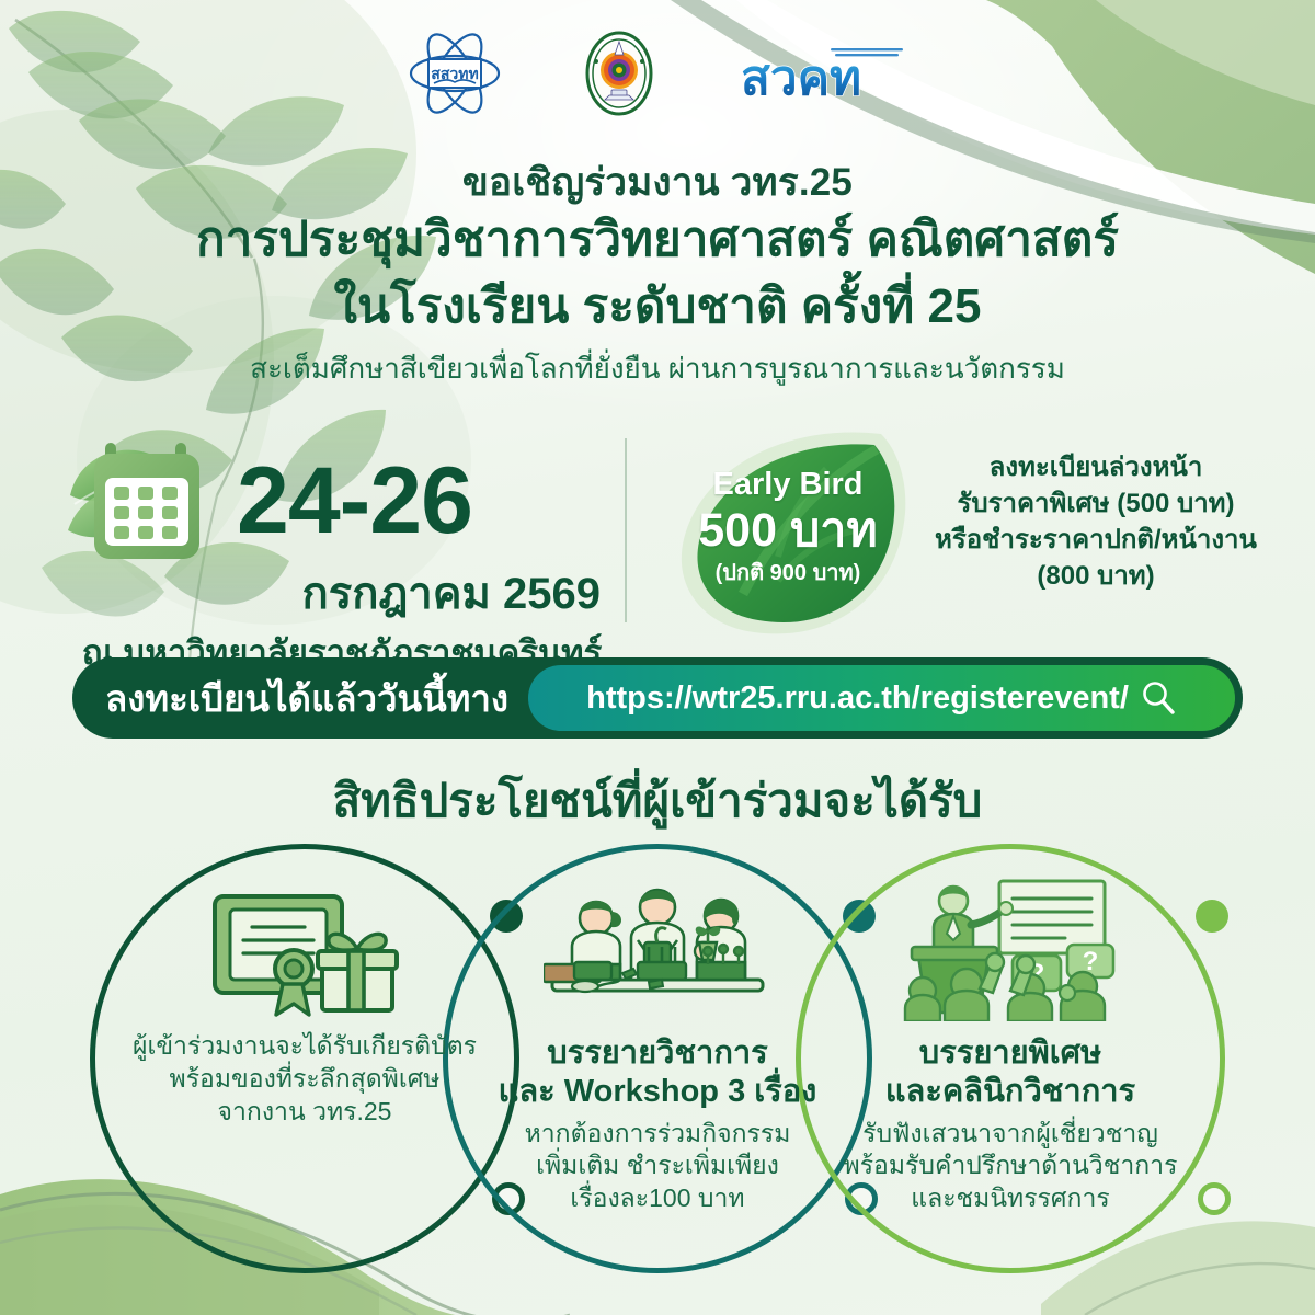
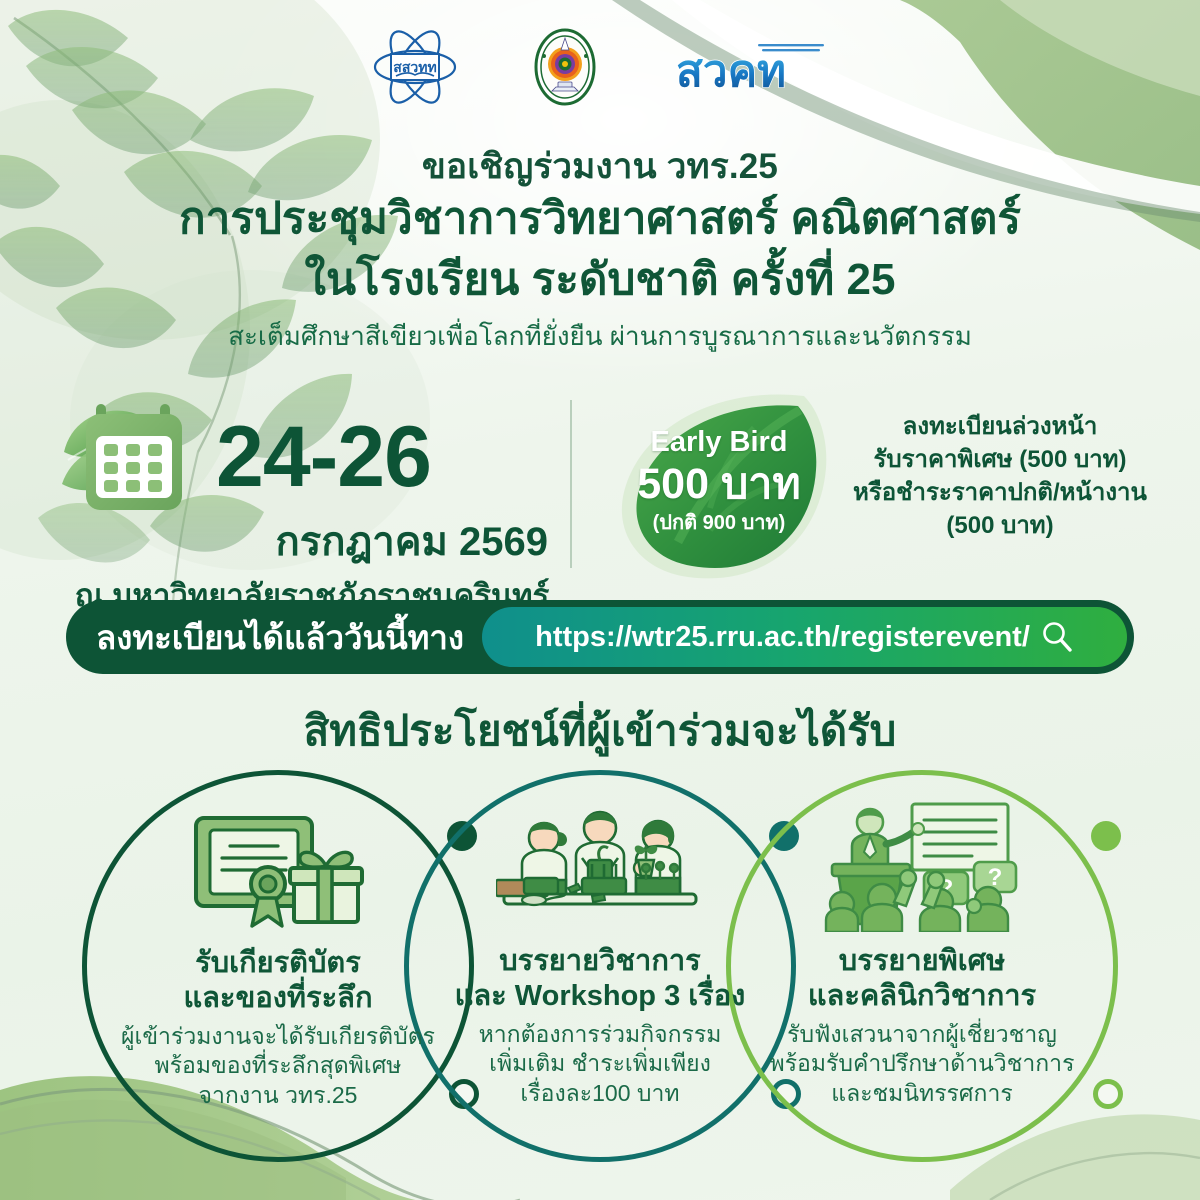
  สสวทท
  สวคท
  ขอเชิญร่วมงาน วทร.25
  การประชุมวิชาการวิทยาศาสตร์ คณิตศาสตร์
  ในโรงเรียน ระดับชาติ ครั้งที่ 25
  สะเต็มศึกษาสีเขียวเพื่อโลกที่ยั่งยืน ผ่านการบูรณาการและนวัตกรรม
  24-26
  กรกฎาคม 2569
  ณ มหาวิทยาลัยราชภัฏราชนครินทร์
  Early Bird
  500 บาท
  (ปกติ 900 บาท)
  ลงทะเบียนล่วงหน้า
  รับราคาพิเศษ (500 บาท)
  หรือชำระราคาปกติ/หน้างาน
- (800 บาท)
+ (500 บาท)
  ลงทะเบียนได้แล้ววันนี้ทาง
  https://wtr25.rru.ac.th/registerevent/
  สิทธิประโยชน์ที่ผู้เข้าร่วมจะได้รับ
+ รับเกียรติบัตร
+ และของที่ระลึก
  ผู้เข้าร่วมงานจะได้รับเกียรติบัตร
  พร้อมของที่ระลึกสุดพิเศษ
  จากงาน วทร.25
  บรรยายวิชาการ
  และ Workshop 3 เรื่อง
  หากต้องการร่วมกิจกรรม
  เพิ่มเติม ชำระเพิ่มเพียง
  เรื่องละ100 บาท
  ?
  ?
  บรรยายพิเศษ
  และคลินิกวิชาการ
  รับฟังเสวนาจากผู้เชี่ยวชาญ
  พร้อมรับคำปรึกษาด้านวิชาการ
  และชมนิทรรศการ
